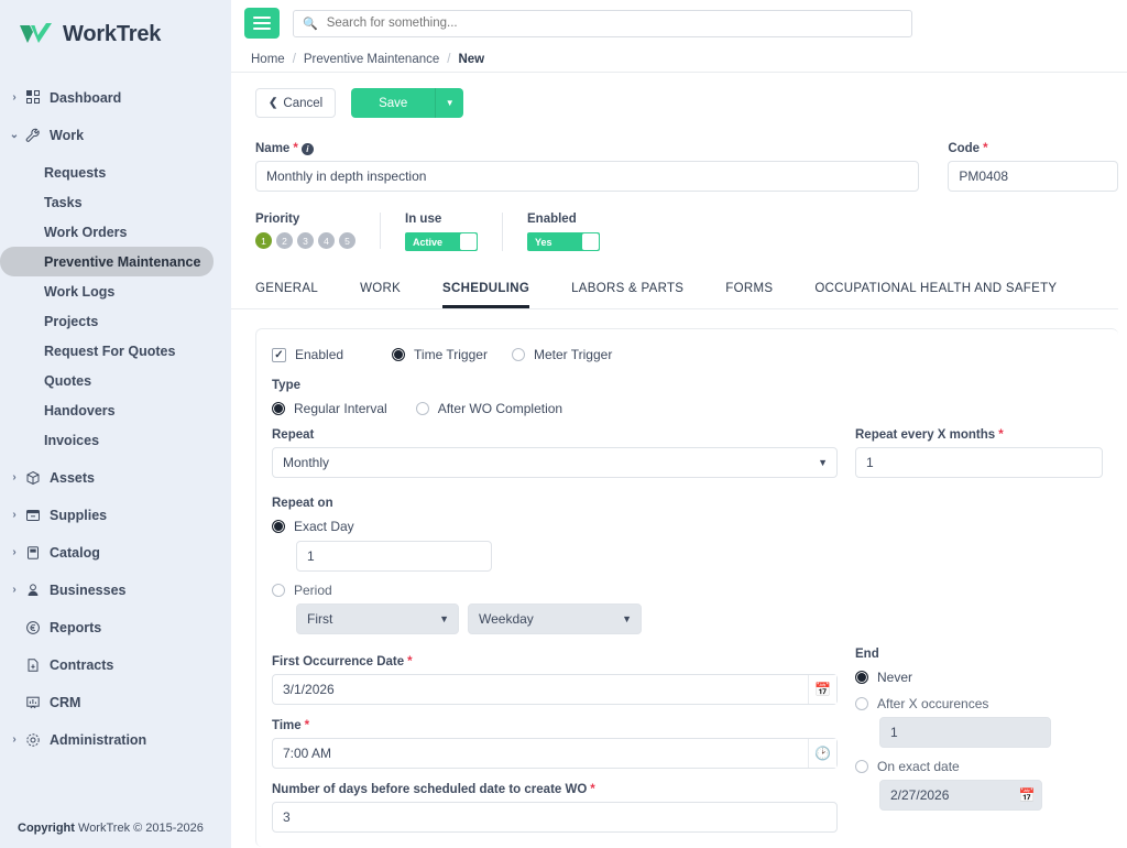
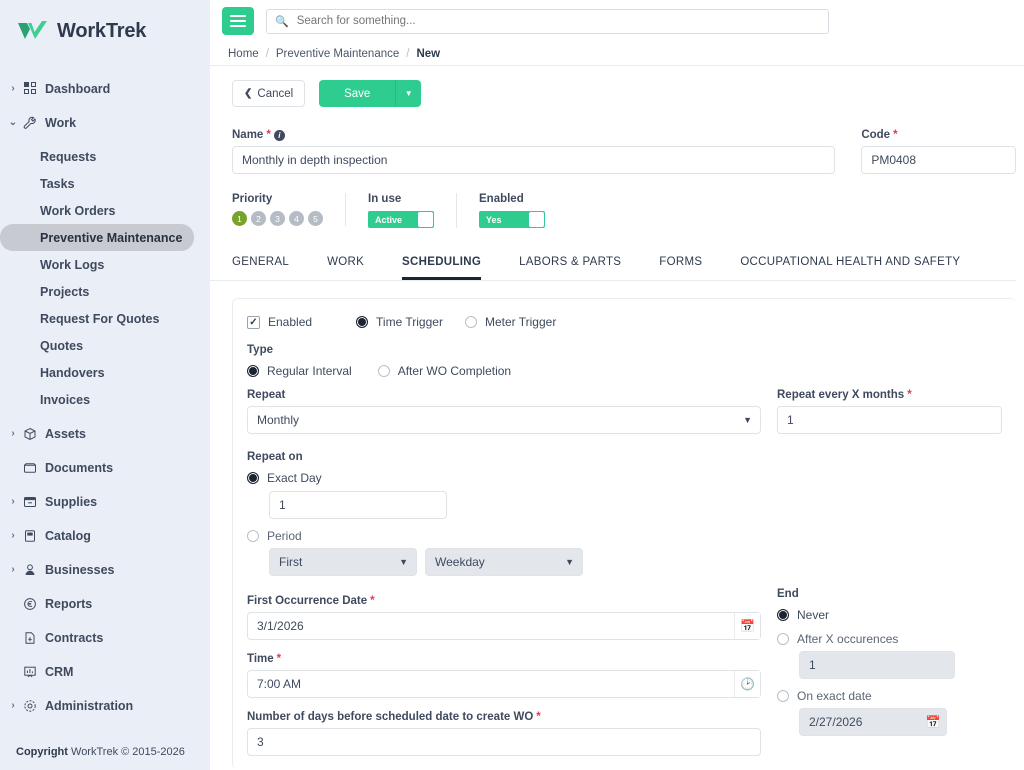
  WorkTrek
  ›
  Dashboard
  ⌄
  Work
  Requests
  Tasks
  Work Orders
  Preventive Maintenance
  Work Logs
  Projects
  Request For Quotes
  Quotes
  Handovers
  Invoices
  ›
  Assets
+ Documents
  ›
  Supplies
  ›
  Catalog
  ›
  Businesses
  Reports
  Contracts
  CRM
  ›
  Administration
  Copyright WorkTrek © 2015-2026
  🔍
  Search for something...
  Home
  /
  Preventive Maintenance
  /
  New
  ❮
  Cancel
  Save
  ▼
  Name
  *
  i
  Monthly in depth inspection
  Code
  *
  PM0408
  Priority
  1
  2
  3
  4
  5
  In use
  Active
  Enabled
  Yes
  GENERAL
  WORK
  SCHEDULING
  LABORS & PARTS
  FORMS
  OCCUPATIONAL HEALTH AND SAFETY
  ✓
  Enabled
  Time Trigger
  Meter Trigger
  Type
  Regular Interval
  After WO Completion
  Repeat
  Monthly
  ▼
  Repeat on
  Exact Day
  1
  Period
  First
  ▼
  Weekday
  ▼
  First Occurrence Date
  *
  3/1/2026
  📅
  Time
  *
  7:00 AM
  🕑
  Number of days before scheduled date to create WO
  *
  3
  Repeat every X months
  *
  1
  End
  Never
  After X occurences
  1
  On exact date
  2/27/2026
  📅
